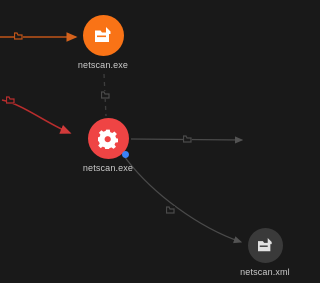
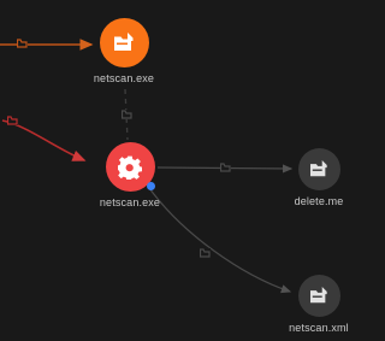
  netscan.exe
  netscan.exe
+ delete.me
  netscan.xml
